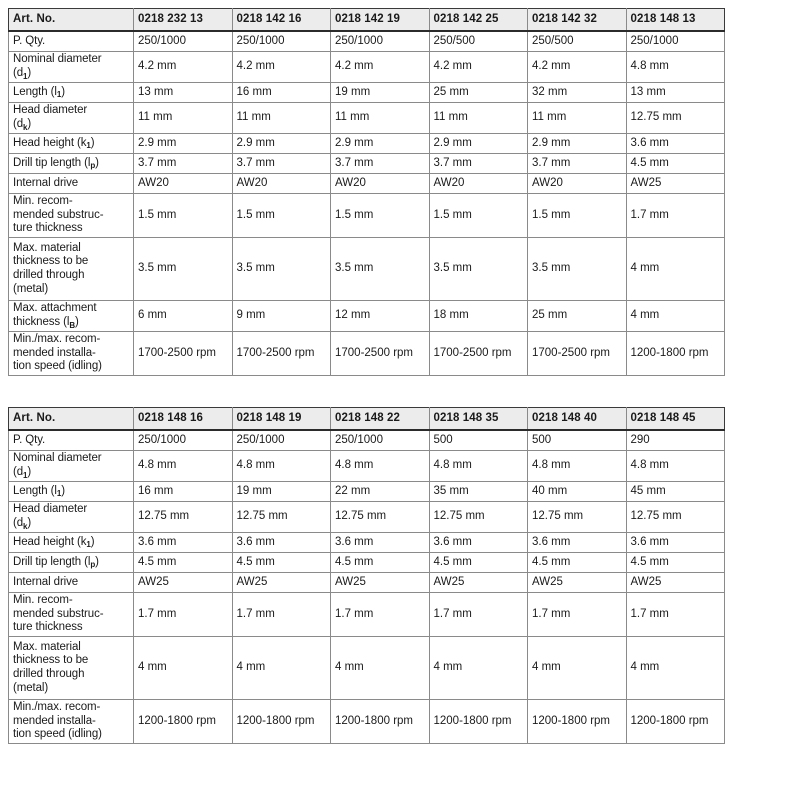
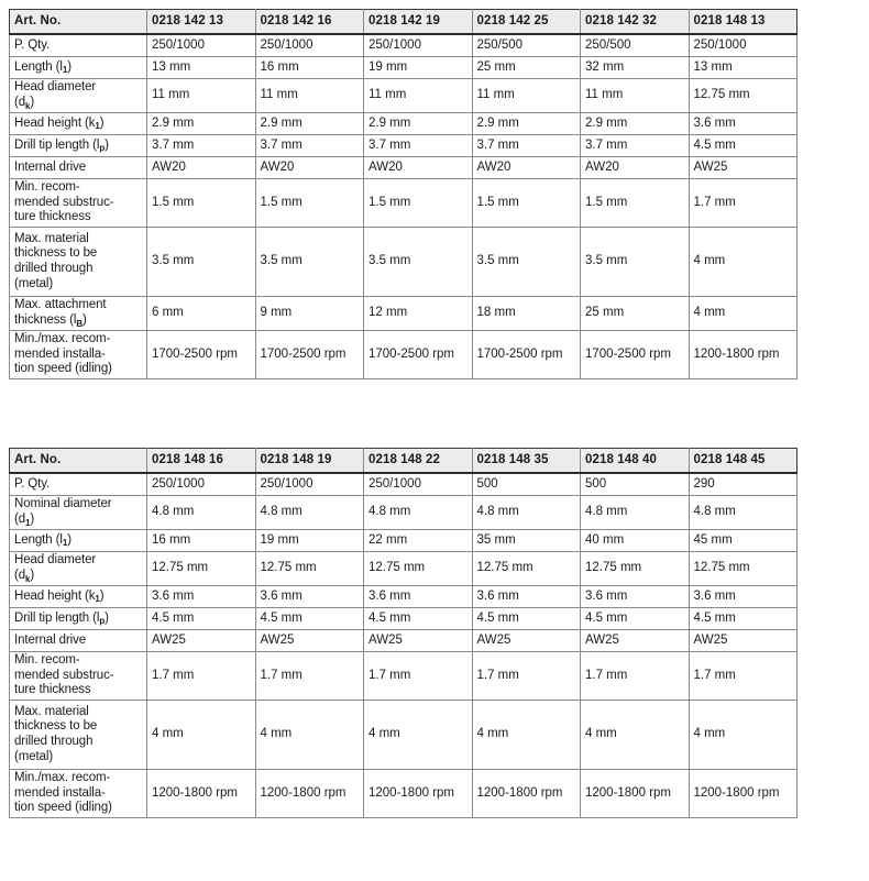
- Art. No.	0218 232 13	0218 142 16	0218 142 19	0218 142 25	0218 142 32	0218 148 13
+ Art. No.	0218 142 13	0218 142 16	0218 142 19	0218 142 25	0218 142 32	0218 148 13
  P. Qty.	250/1000	250/1000	250/1000	250/500	250/500	250/1000
- Nominal diameter(d1)	4.2 mm	4.2 mm	4.2 mm	4.2 mm	4.2 mm	4.8 mm
  Length (l1)	13 mm	16 mm	19 mm	25 mm	32 mm	13 mm
  Head diameter(dk)	11 mm	11 mm	11 mm	11 mm	11 mm	12.75 mm
  Head height (k1)	2.9 mm	2.9 mm	2.9 mm	2.9 mm	2.9 mm	3.6 mm
  Drill tip length (lp)	3.7 mm	3.7 mm	3.7 mm	3.7 mm	3.7 mm	4.5 mm
  Internal drive	AW20	AW20	AW20	AW20	AW20	AW25
  Min. recom-mended substruc-ture thickness	1.5 mm	1.5 mm	1.5 mm	1.5 mm	1.5 mm	1.7 mm
  Max. materialthickness to bedrilled through(metal)	3.5 mm	3.5 mm	3.5 mm	3.5 mm	3.5 mm	4 mm
  Max. attachmentthickness (lB)	6 mm	9 mm	12 mm	18 mm	25 mm	4 mm
  Min./max. recom-mended installa-tion speed (idling)	1700-2500 rpm	1700-2500 rpm	1700-2500 rpm	1700-2500 rpm	1700-2500 rpm	1200-1800 rpm
  Art. No.	0218 148 16	0218 148 19	0218 148 22	0218 148 35	0218 148 40	0218 148 45
  P. Qty.	250/1000	250/1000	250/1000	500	500	290
  Nominal diameter(d1)	4.8 mm	4.8 mm	4.8 mm	4.8 mm	4.8 mm	4.8 mm
  Length (l1)	16 mm	19 mm	22 mm	35 mm	40 mm	45 mm
  Head diameter(dk)	12.75 mm	12.75 mm	12.75 mm	12.75 mm	12.75 mm	12.75 mm
  Head height (k1)	3.6 mm	3.6 mm	3.6 mm	3.6 mm	3.6 mm	3.6 mm
  Drill tip length (lp)	4.5 mm	4.5 mm	4.5 mm	4.5 mm	4.5 mm	4.5 mm
  Internal drive	AW25	AW25	AW25	AW25	AW25	AW25
  Min. recom-mended substruc-ture thickness	1.7 mm	1.7 mm	1.7 mm	1.7 mm	1.7 mm	1.7 mm
  Max. materialthickness to bedrilled through(metal)	4 mm	4 mm	4 mm	4 mm	4 mm	4 mm
  Min./max. recom-mended installa-tion speed (idling)	1200-1800 rpm	1200-1800 rpm	1200-1800 rpm	1200-1800 rpm	1200-1800 rpm	1200-1800 rpm
